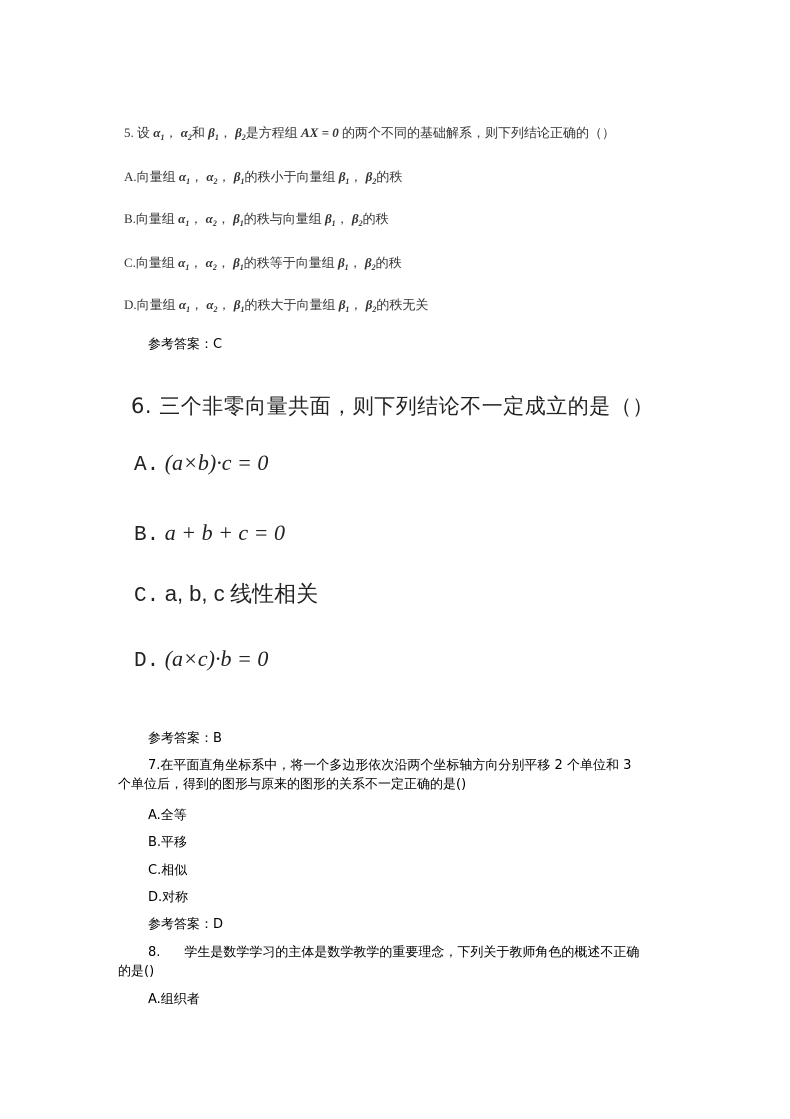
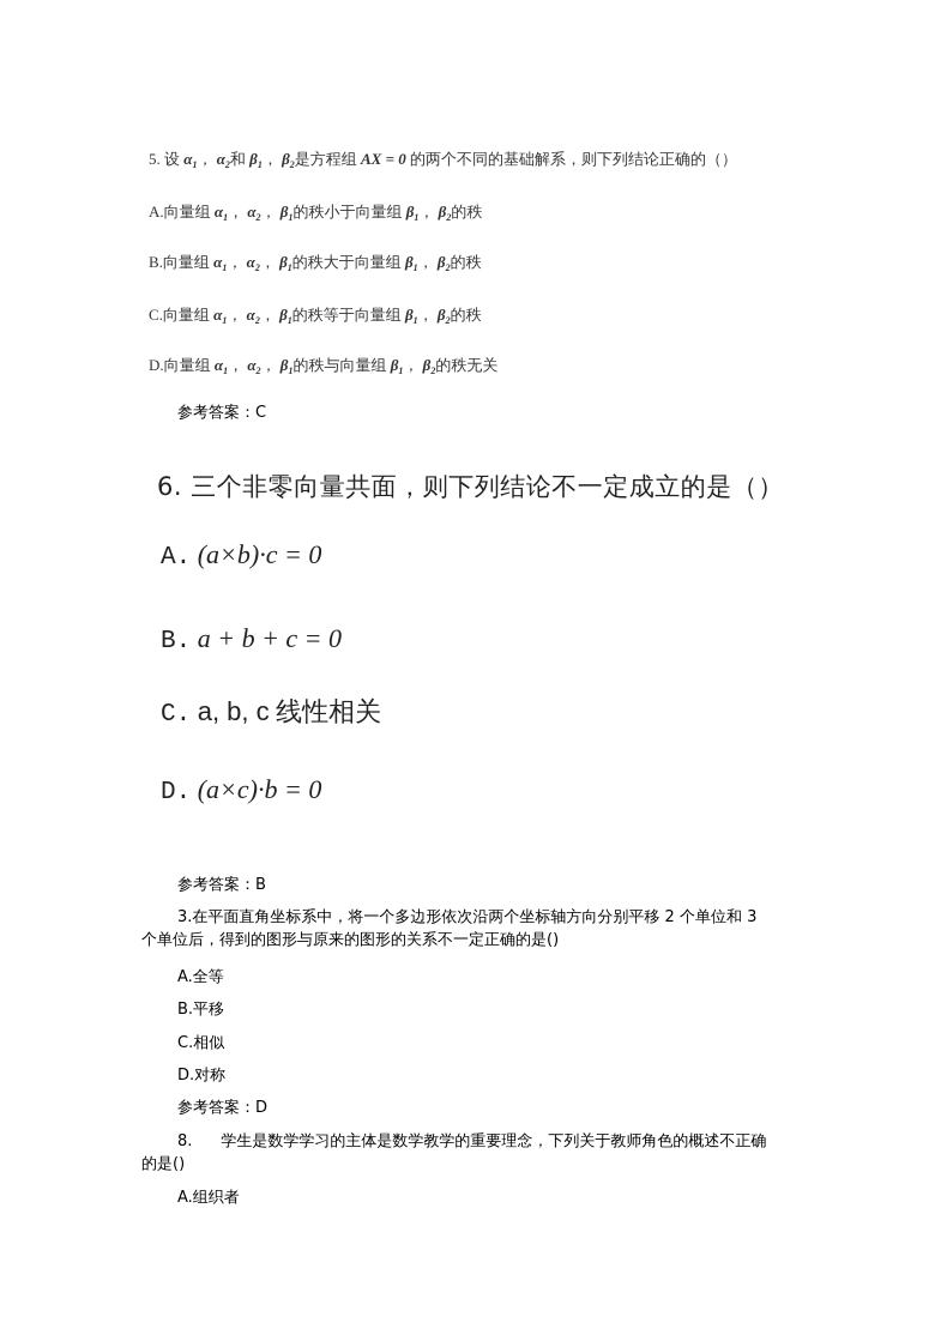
  5. 设 α1， α2和 β1， β2是方程组 AX = 0 的两个不同的基础解系，则下列结论正确的（）
  A.向量组 α1， α2， β1的秩小于向量组 β1， β2的秩
- B.向量组 α1， α2， β1的秩与向量组 β1， β2的秩
+ B.向量组 α1， α2， β1的秩大于向量组 β1， β2的秩
  C.向量组 α1， α2， β1的秩等于向量组 β1， β2的秩
- D.向量组 α1， α2， β1的秩大于向量组 β1， β2的秩无关
+ D.向量组 α1， α2， β1的秩与向量组 β1， β2的秩无关
  参考答案：C
  6. 三个非零向量共面，则下列结论不一定成立的是（）
  A. (a×b)·c = 0
  B. a + b + c = 0
  C. a, b, c 线性相关
  D. (a×c)·b = 0
  参考答案：B
- 7.在平面直角坐标系中，将一个多边形依次沿两个坐标轴方向分别平移 2 个单位和 3
+ 3.在平面直角坐标系中，将一个多边形依次沿两个坐标轴方向分别平移 2 个单位和 3
  个单位后，得到的图形与原来的图形的关系不一定正确的是()
  A.全等
  B.平移
  C.相似
  D.对称
  参考答案：D
  8. 学生是数学学习的主体是数学教学的重要理念，下列关于教师角色的概述不正确
  的是()
  A.组织者
